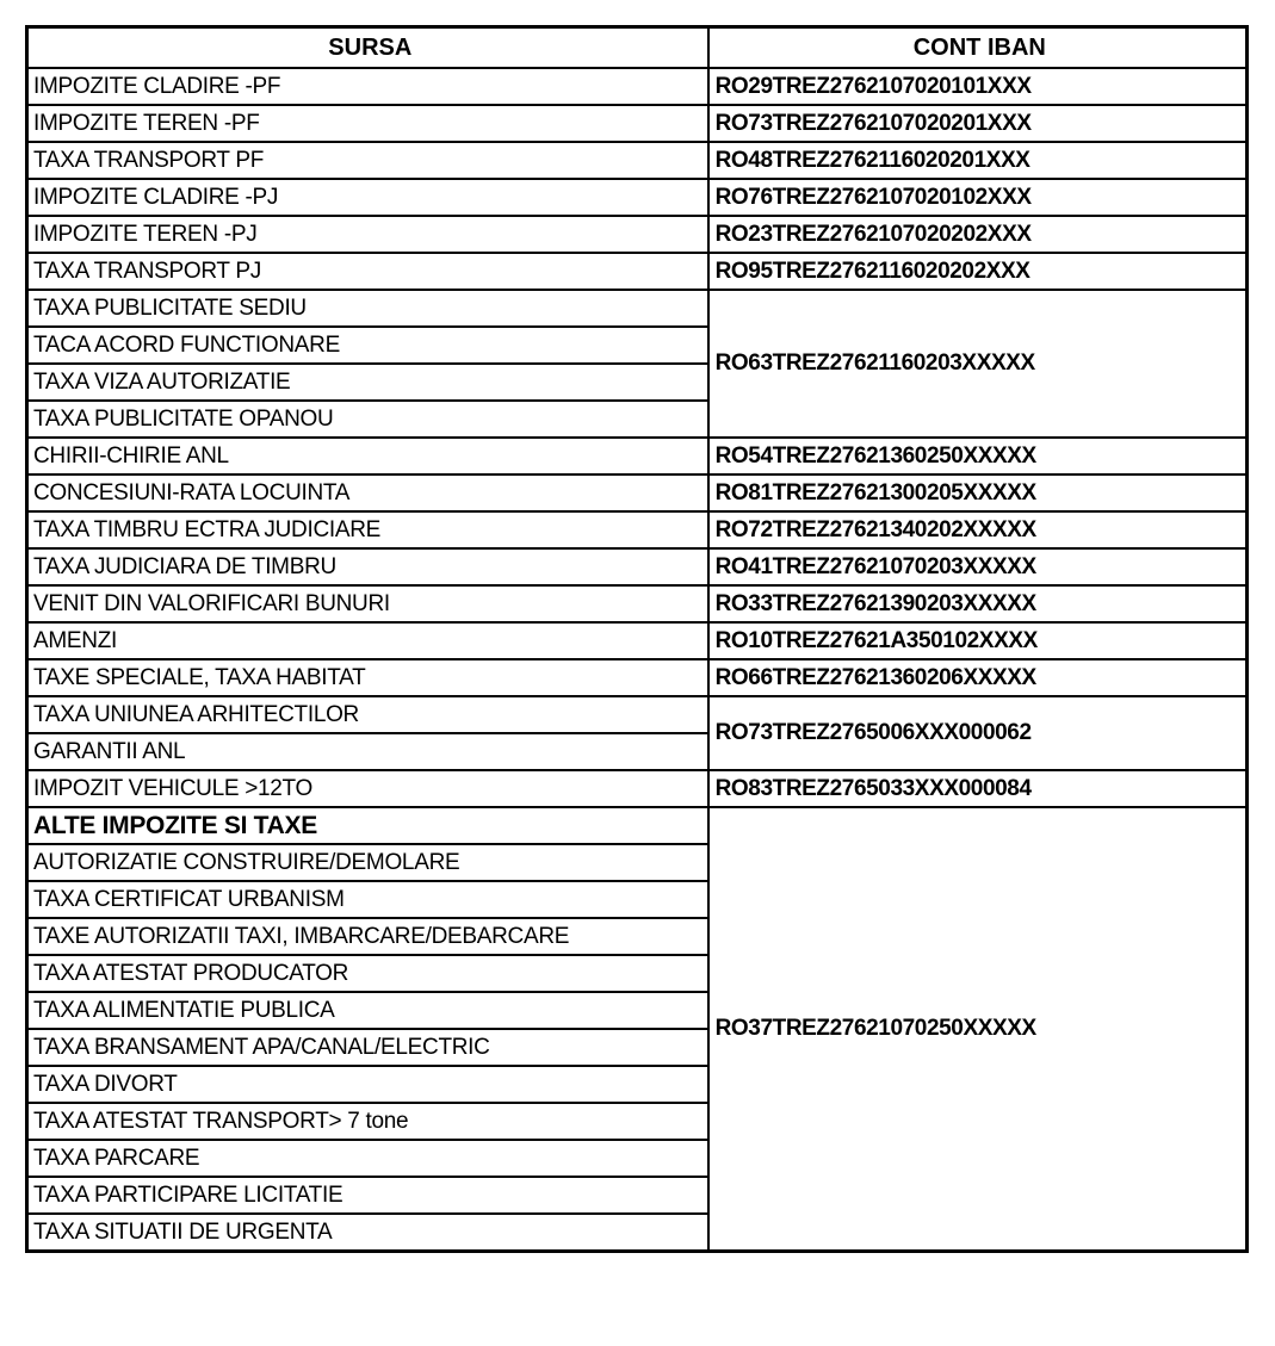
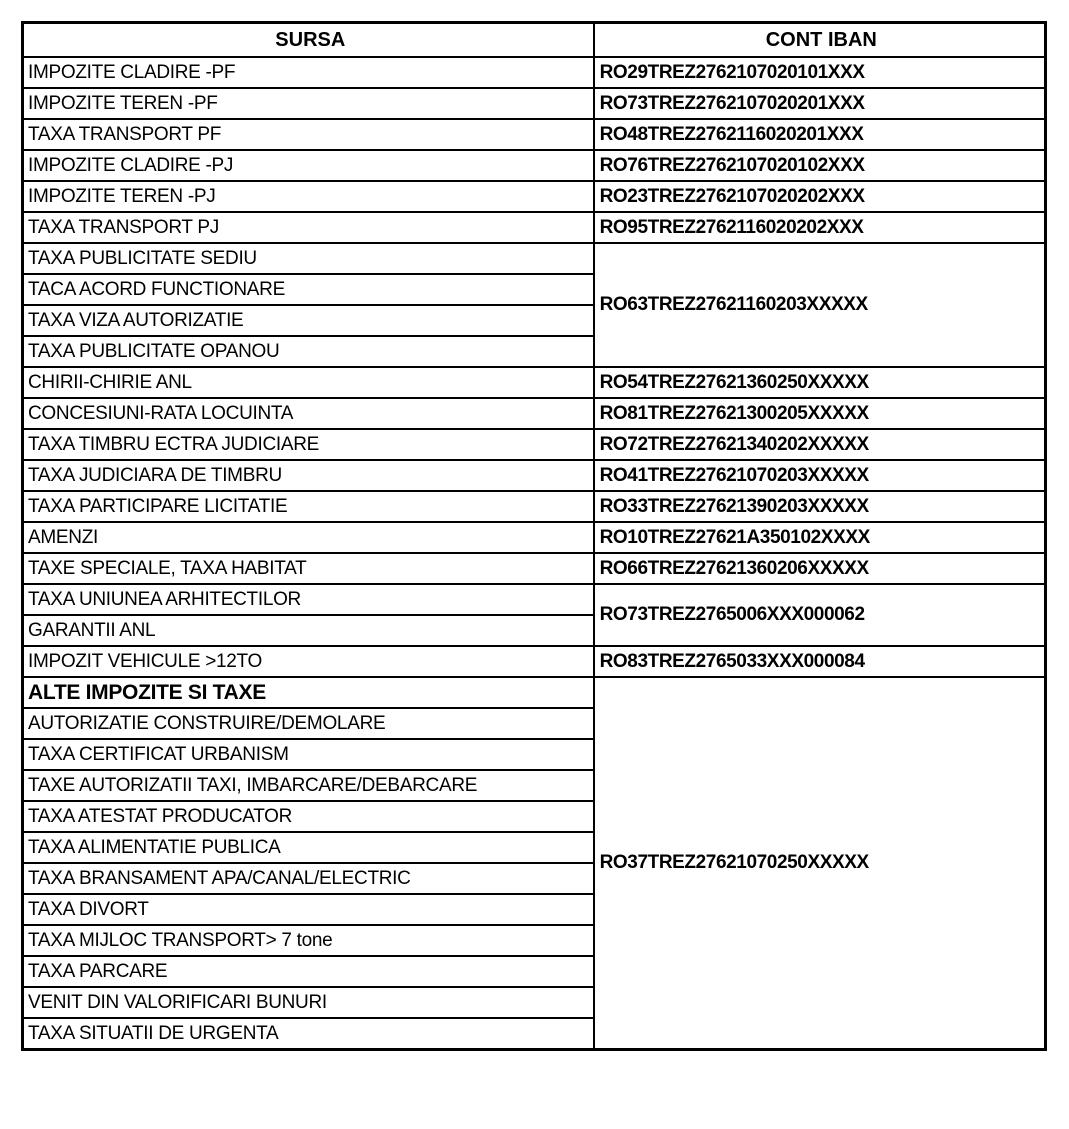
  SURSA	CONT IBAN
  IMPOZITE CLADIRE -PF	RO29TREZ2762107020101XXX
  IMPOZITE TEREN -PF	RO73TREZ2762107020201XXX
  TAXA TRANSPORT PF	RO48TREZ2762116020201XXX
  IMPOZITE CLADIRE -PJ	RO76TREZ2762107020102XXX
  IMPOZITE TEREN -PJ	RO23TREZ2762107020202XXX
  TAXA TRANSPORT PJ	RO95TREZ2762116020202XXX
  TAXA PUBLICITATE SEDIU	RO63TREZ27621160203XXXXX
  TACA ACORD FUNCTIONARE
  TAXA VIZA AUTORIZATIE
  TAXA PUBLICITATE OPANOU
  CHIRII-CHIRIE ANL	RO54TREZ27621360250XXXXX
  CONCESIUNI-RATA LOCUINTA	RO81TREZ27621300205XXXXX
  TAXA TIMBRU ECTRA JUDICIARE	RO72TREZ27621340202XXXXX
  TAXA JUDICIARA DE TIMBRU	RO41TREZ27621070203XXXXX
- VENIT DIN VALORIFICARI BUNURI	RO33TREZ27621390203XXXXX
+ TAXA PARTICIPARE LICITATIE	RO33TREZ27621390203XXXXX
  AMENZI	RO10TREZ27621A350102XXXX
  TAXE SPECIALE, TAXA HABITAT	RO66TREZ27621360206XXXXX
  TAXA UNIUNEA ARHITECTILOR	RO73TREZ2765006XXX000062
  GARANTII ANL
  IMPOZIT VEHICULE >12TO	RO83TREZ2765033XXX000084
  ALTE IMPOZITE SI TAXE	RO37TREZ27621070250XXXXX
  AUTORIZATIE CONSTRUIRE/DEMOLARE
  TAXA CERTIFICAT URBANISM
  TAXE AUTORIZATII TAXI, IMBARCARE/DEBARCARE
  TAXA ATESTAT PRODUCATOR
  TAXA ALIMENTATIE PUBLICA
  TAXA BRANSAMENT APA/CANAL/ELECTRIC
  TAXA DIVORT
- TAXA ATESTAT TRANSPORT> 7 tone
+ TAXA MIJLOC TRANSPORT> 7 tone
  TAXA PARCARE
- TAXA PARTICIPARE LICITATIE
+ VENIT DIN VALORIFICARI BUNURI
  TAXA SITUATII DE URGENTA
